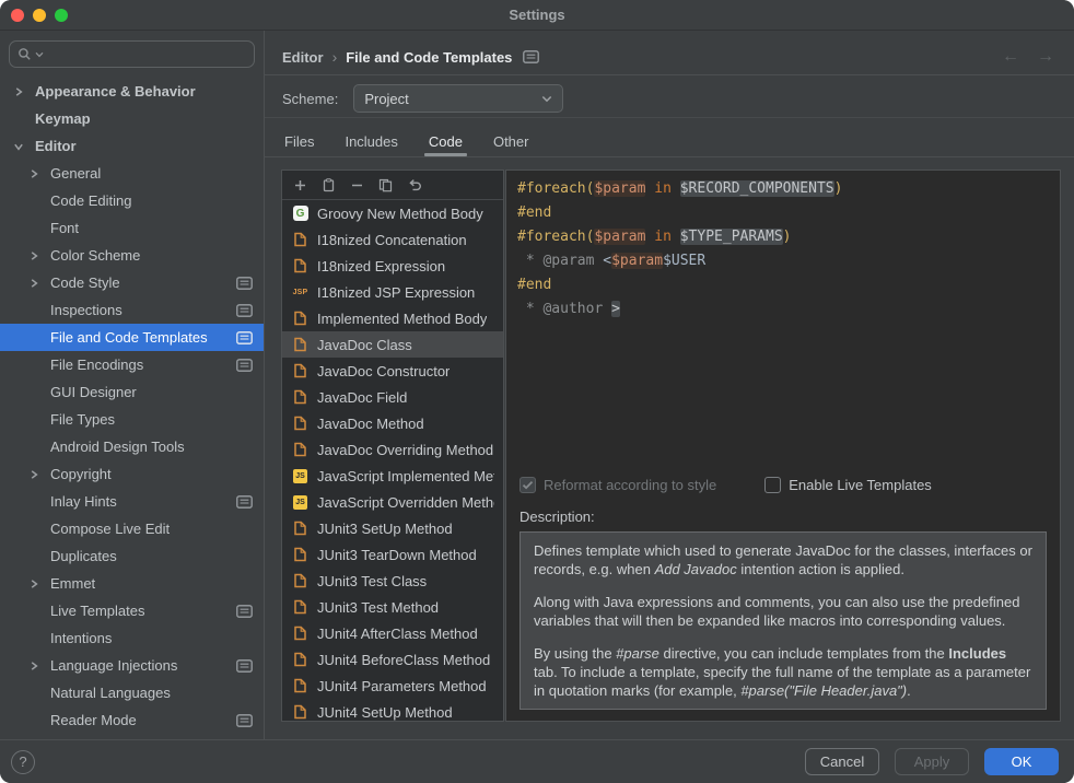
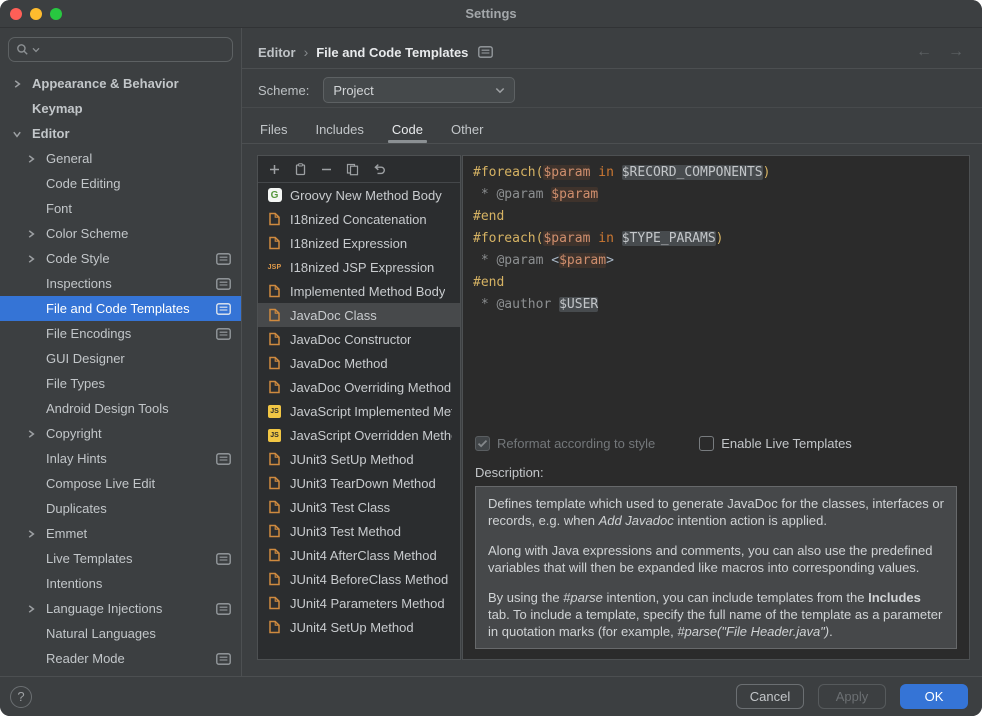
  Settings
  Appearance & Behavior
  Keymap
  Editor
  General
  Code Editing
  Font
  Color Scheme
  Code Style
  Inspections
  File and Code Templates
  File Encodings
  GUI Designer
  File Types
  Android Design Tools
  Copyright
  Inlay Hints
  Compose Live Edit
  Duplicates
  Emmet
  Live Templates
  Intentions
  Language Injections
  Natural Languages
  Reader Mode
  Editor
  ›
  File and Code Templates
  ←
  →
  Scheme:
  Project
  Files
  Includes
  Code
  Other
  G
  Groovy New Method Body
  I18nized Concatenation
  I18nized Expression
  I18nized JSP Expression
  Implemented Method Body
  JavaDoc Class
  JavaDoc Constructor
- JavaDoc Field
  JavaDoc Method
  JavaDoc Overriding Method
  JavaScript Implemented Me
  JavaScript Overridden Meth
  JUnit3 SetUp Method
  JUnit3 TearDown Method
  JUnit3 Test Class
  JUnit3 Test Method
  JUnit4 AfterClass Method
  JUnit4 BeforeClass Method
  JUnit4 Parameters Method
  JUnit4 SetUp Method
  #foreach($param in $RECORD_COMPONENTS)
+ * @param $param
  #end
  #foreach($param in $TYPE_PARAMS)
- * @param <$param$USER
+ * @param <$param>
  #end
- * @author >
+ * @author $USER
  Reformat according to style
  Enable Live Templates
  Description:
  Defines template which used to generate JavaDoc for the classes, interfaces or records, e.g. when Add Javadoc intention action is applied.
  Along with Java expressions and comments, you can also use the predefined variables that will then be expanded like macros into corresponding values.
- By using the #parse directive, you can include templates from the Includes tab. To include a template, specify the full name of the template as a parameter in quotation marks (for example, #parse("File Header.java").
+ By using the #parse intention, you can include templates from the Includes tab. To include a template, specify the full name of the template as a parameter in quotation marks (for example, #parse("File Header.java").
  ?
  Cancel
  Apply
  OK
